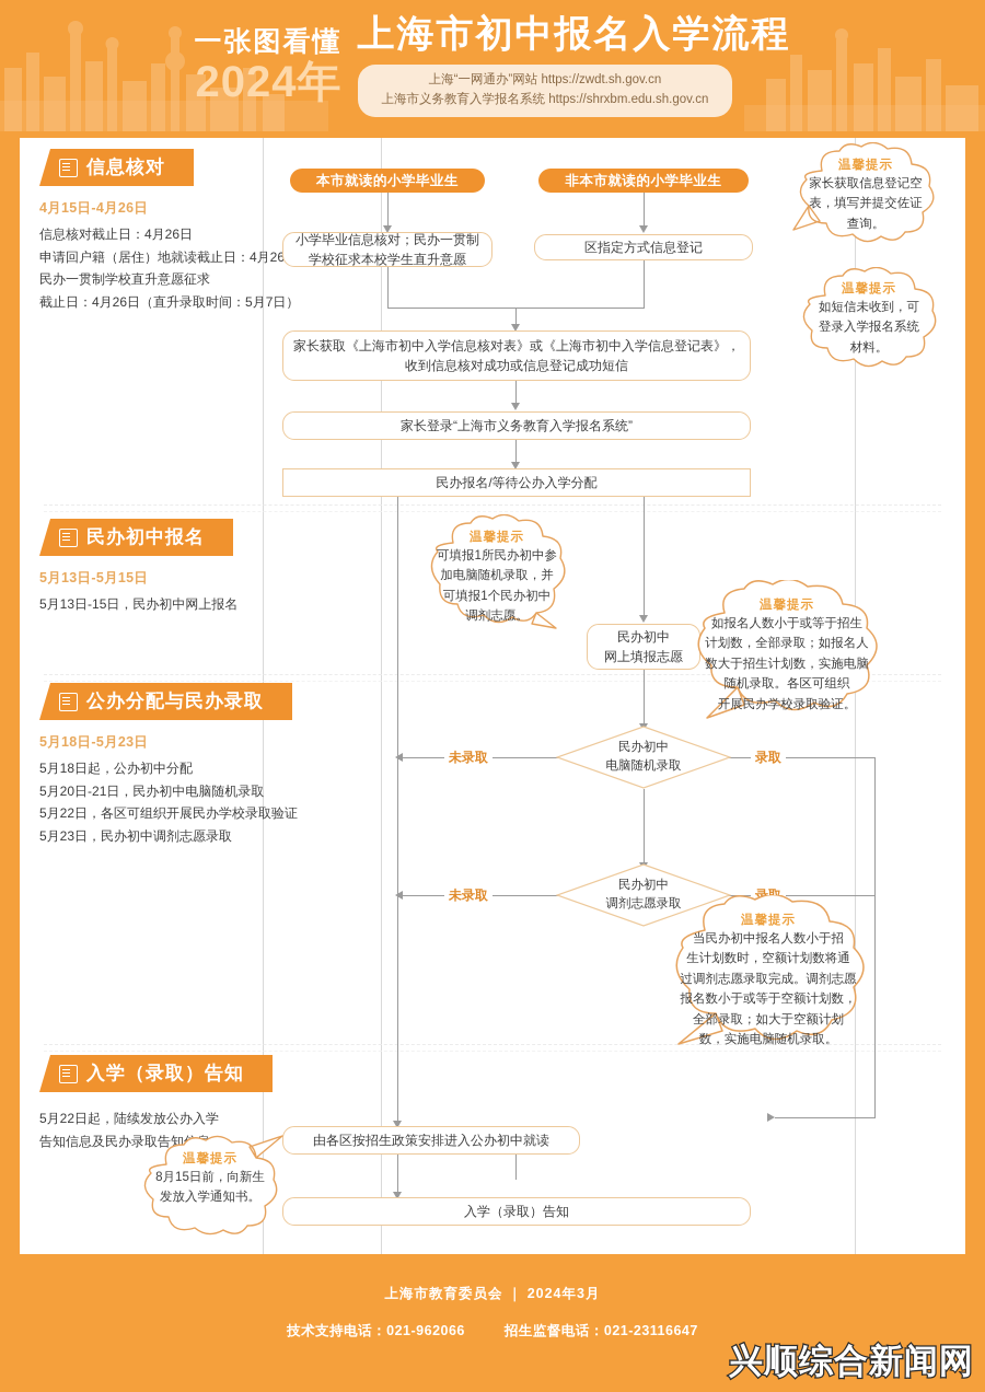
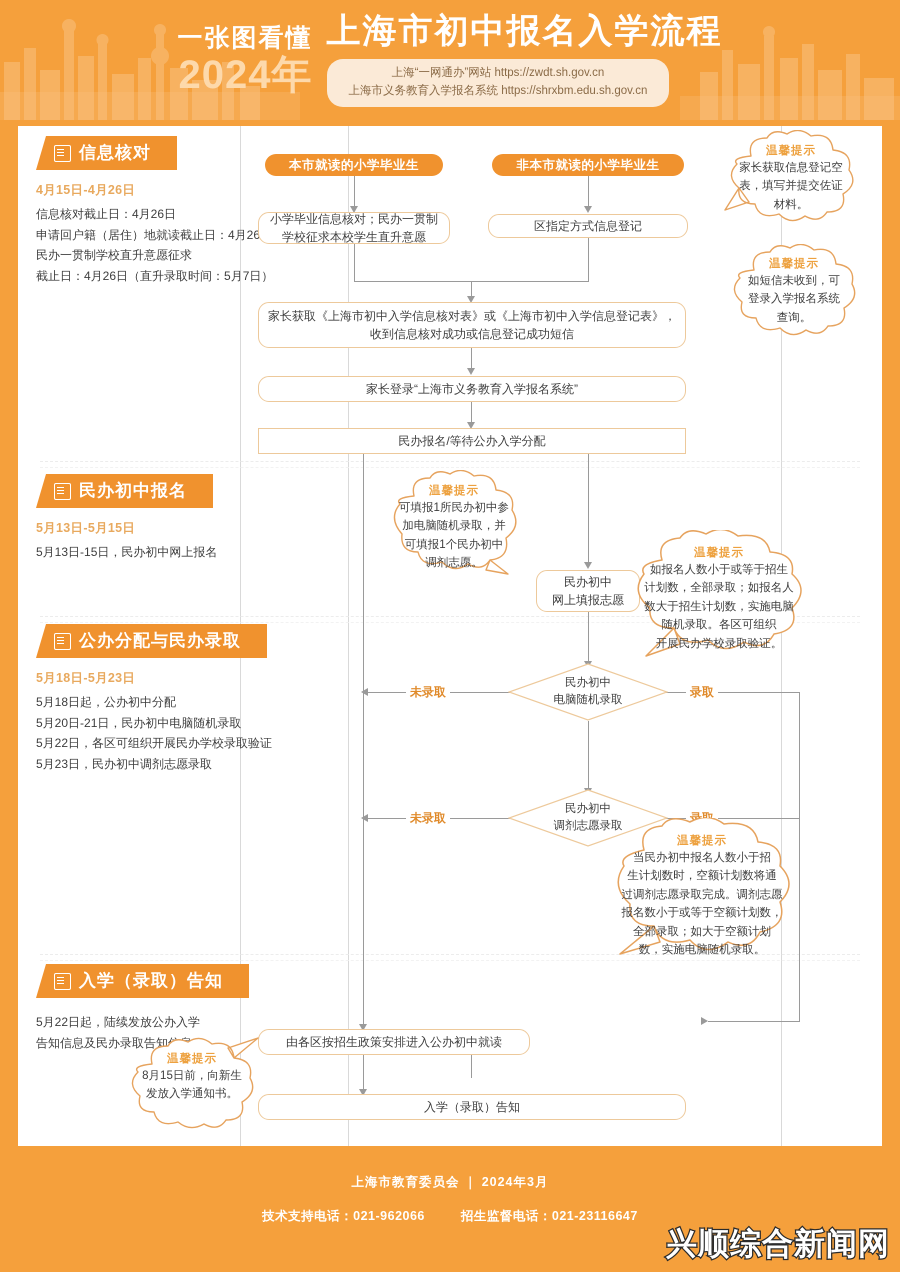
  一张图看懂
  2024年
  上海市初中报名入学流程
  上海“一网通办”网站 https://zwdt.sh.gov.cn
  上海市义务教育入学报名系统 https://shrxbm.edu.sh.gov.cn
  信息核对
  4月15日-4月26日
  信息核对截止日：4月26日
  申请回户籍（居住）地就读截止日：4月26
  民办一贯制学校直升意愿征求
  截止日：4月26日（直升录取时间：5月7日）
  民办初中报名
  5月13日-5月15日
  5月13日-15日，民办初中网上报名
  公办分配与民办录取
  5月18日-5月23日
  5月18日起，公办初中分配
  5月20日-21日，民办初中电脑随机录取
  5月22日，各区可组织开展民办学校录取验证
  5月23日，民办初中调剂志愿录取
  入学（录取）告知
  5月22日起，陆续发放公办入学
  告知信息及民办录取告知
  未录取
  录取
  未录取
  本市就读的小学毕业生
  非本市就读的小学毕业生
  小学毕业信息核对；民办一贯制
  学校征求本校学生直升意愿
  区指定方式信息登记
  家长获取《上海市初中入学信息核对表》或《上海市初中入学信息登记表》，
  收到信息核对成功或信息登记成功短信
  家长登录“上海市义务教育入学报名系统”
  民办报名/等待公办入学分配
  民办初中
  网上填报志愿
  民办初中
  电脑随机录取
  民办初中
  调剂志愿录取
  由各区按招生政策安排进入公办初中就读
  入学（录取）告知
  温馨提示
  家长获取信息登记空
  表，填写并提交佐证
- 查询。
+ 材料。
  温馨提示
  如短信未收到，可
  登录入学报名系统
- 材料。
+ 查询。
  温馨提示
  可填报1所民办初中参
  加电脑随机录取，并
  可填报1个民办初中
  调剂志愿。
  温馨提示
  如报名人数小于或等于招生
  计划数，全部录取；如报名人
  数大于招生计划数，实施电脑
  随机录取。各区可组织
  开展民办学校录取验证。
  温馨提示
  当民办初中报名人数小于招
  生计划数时，空额计划数将通
  过调剂志愿录取完成。调剂志愿
  报名数小于或等于空额计划数，
  全部录取；如大于空额计划
  数，实施电脑随机录取。
  温馨提示
  8月15日前，向新生
  发放入学通知书。
  上海市教育委员会 ｜ 2024年3月
  技术支持电话：021-962066 招生监督电话：021-23116647
  兴顺综合新闻网
